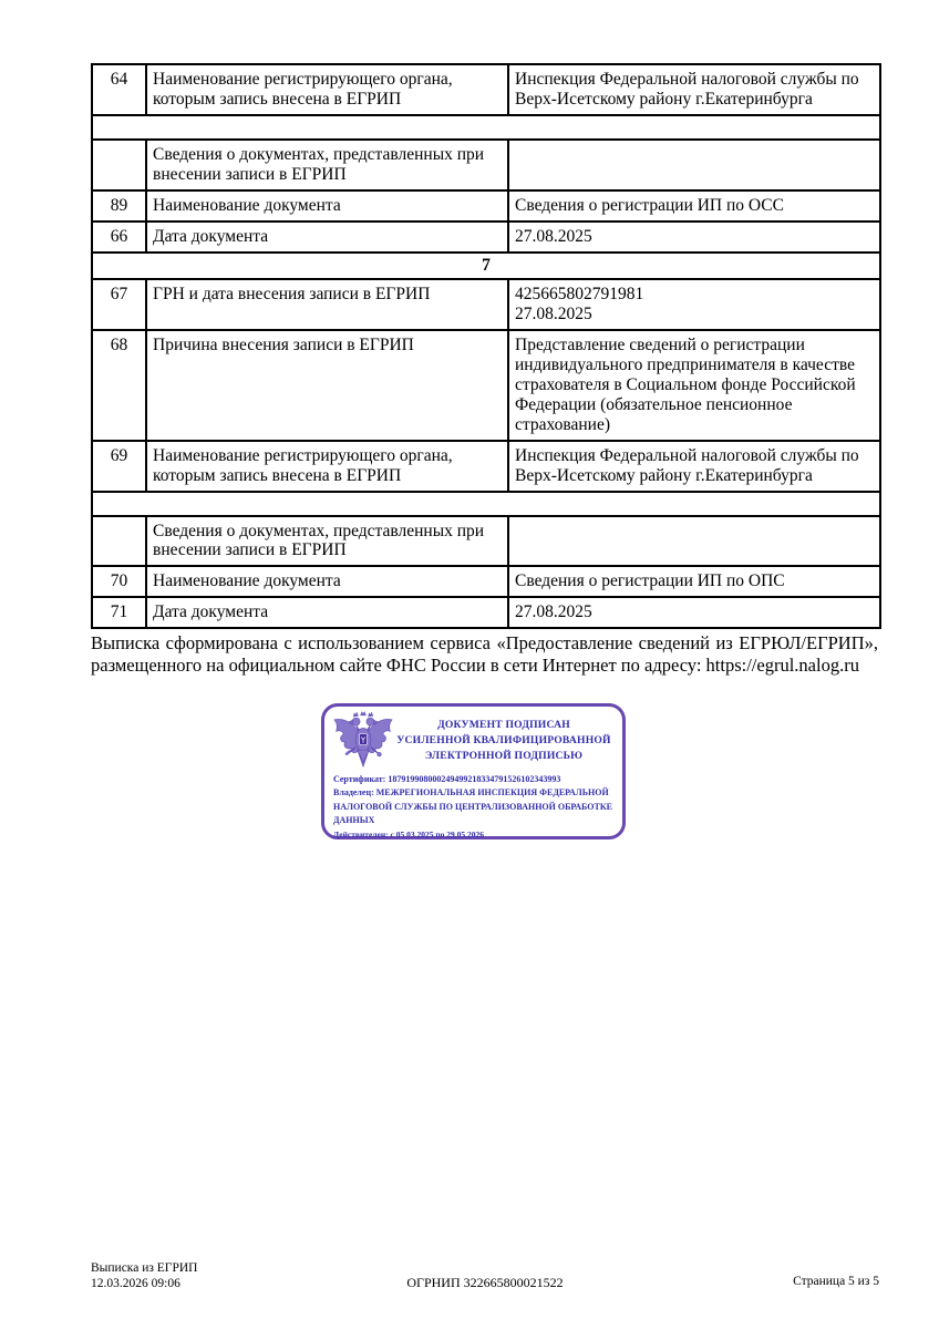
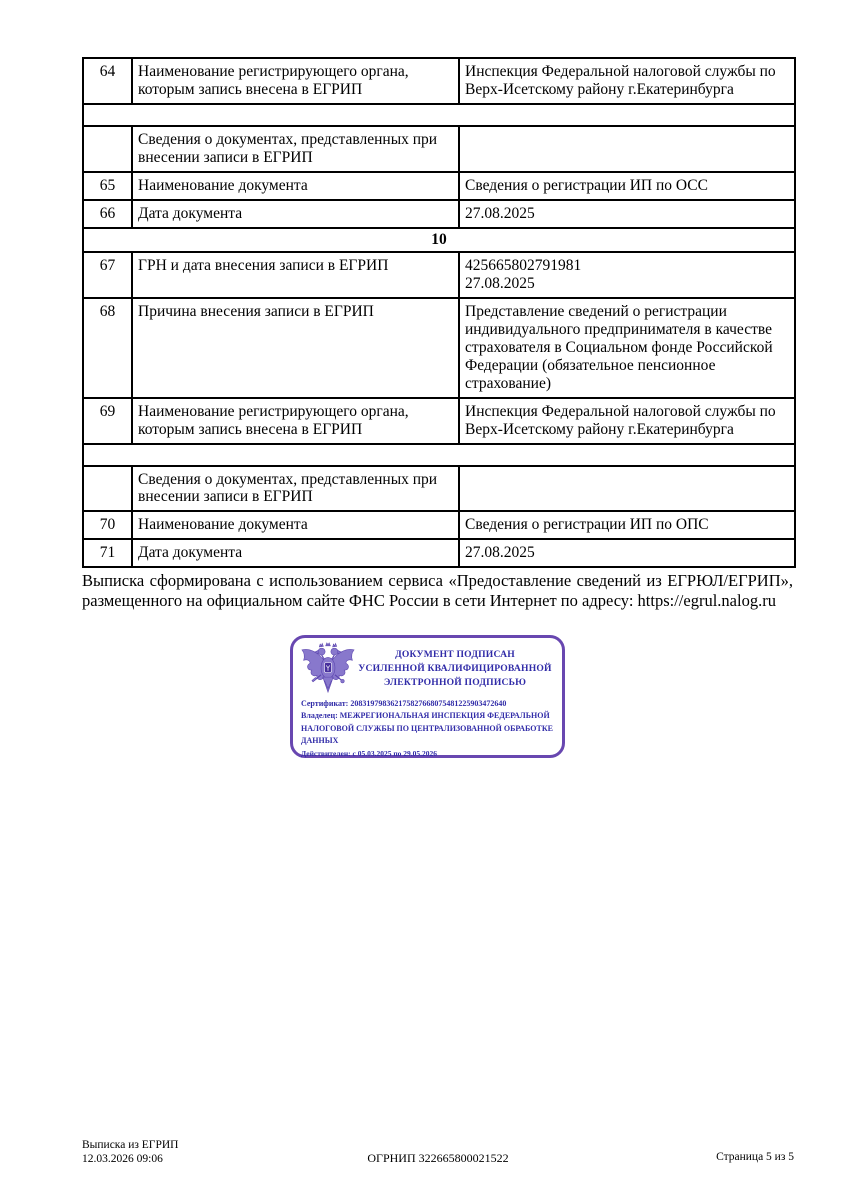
  64	Наименование регистрирующего органа, которым запись внесена в ЕГРИП	Инспекция Федеральной налоговой службы по Верх-Исетскому району г.Екатеринбурга
  	Сведения о документах, представленных при внесении записи в ЕГРИП
- 89	Наименование документа	Сведения о регистрации ИП по ОСС
+ 65	Наименование документа	Сведения о регистрации ИП по ОСС
  66	Дата документа	27.08.2025
- 7
+ 10
  67	ГРН и дата внесения записи в ЕГРИП	425665802791981 27.08.2025
  68	Причина внесения записи в ЕГРИП	Представление сведений о регистрации индивидуального предпринимателя в качестве страхователя в Социальном фонде Российской Федерации (обязательное пенсионное страхование)
  69	Наименование регистрирующего органа, которым запись внесена в ЕГРИП	Инспекция Федеральной налоговой службы по Верх-Исетскому району г.Екатеринбурга
  	Сведения о документах, представленных при внесении записи в ЕГРИП
  70	Наименование документа	Сведения о регистрации ИП по ОПС
  71	Дата документа	27.08.2025
  Выписка сформирована с использованием сервиса «Предоставление сведений из ЕГРЮЛ/ЕГРИП», размещенного на официальном сайте ФНС России в сети Интернет по адресу: https://egrul.nalog.ru
  ДОКУМЕНТ ПОДПИСАН
  УСИЛЕННОЙ КВАЛИФИЦИРОВАННОЙ
  ЭЛЕКТРОННОЙ ПОДПИСЬЮ
- Сертификат: 187919908000249499218334791526102343993
+ Сертификат: 208319798362175827668075481225903472640
  Владелец: МЕЖРЕГИОНАЛЬНАЯ ИНСПЕКЦИЯ ФЕДЕРАЛЬНОЙ НАЛОГОВОЙ СЛУЖБЫ ПО ЦЕНТРАЛИЗОВАННОЙ ОБРАБОТКЕ ДАННЫХ
  Действителен: с 05.03.2025 по 29.05.2026
  Выписка из ЕГРИП
  12.03.2026 09:06
  ОГРНИП 322665800021522
  Страница 5 из 5
